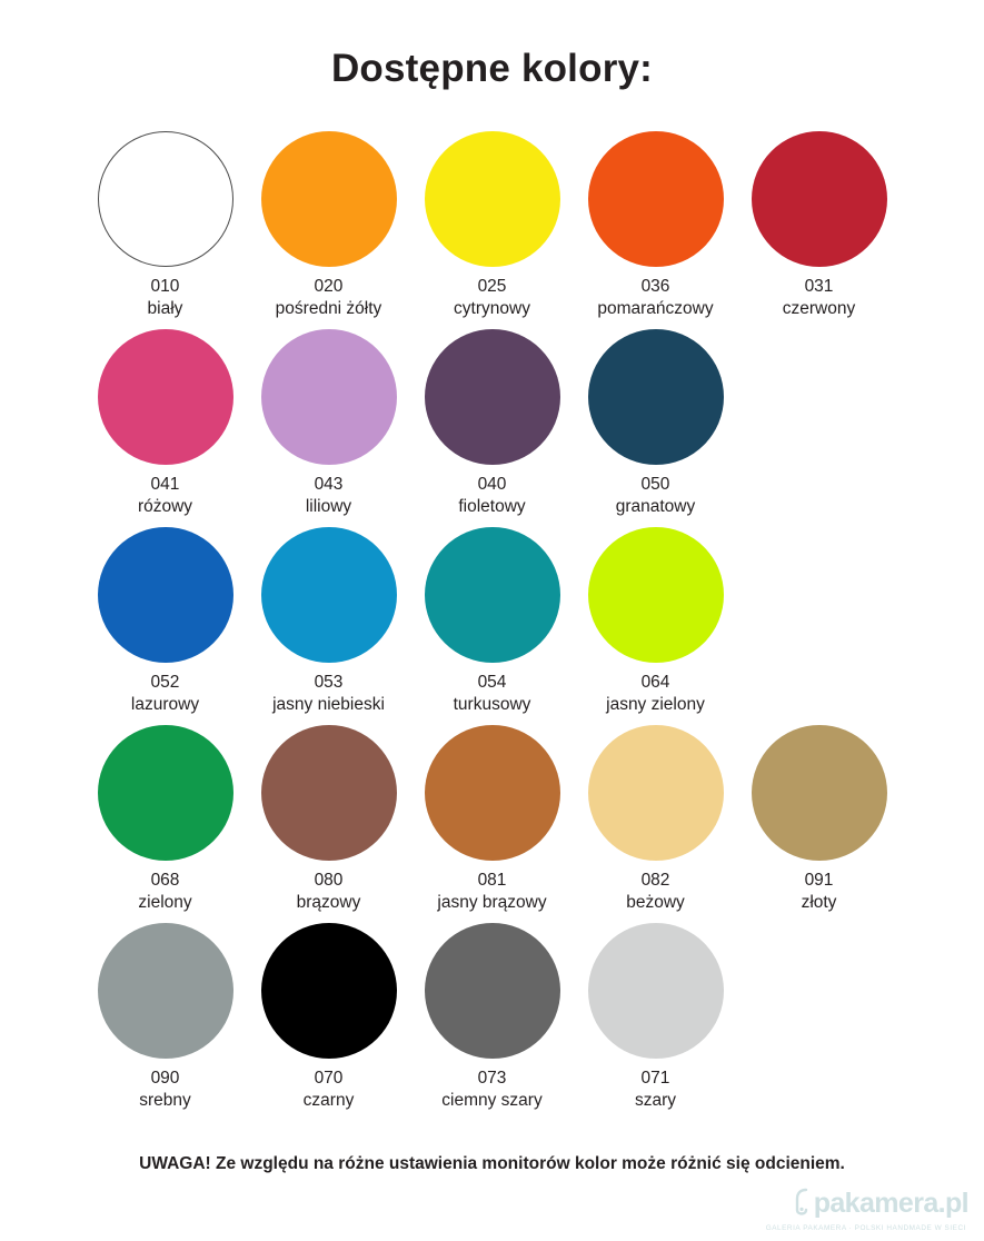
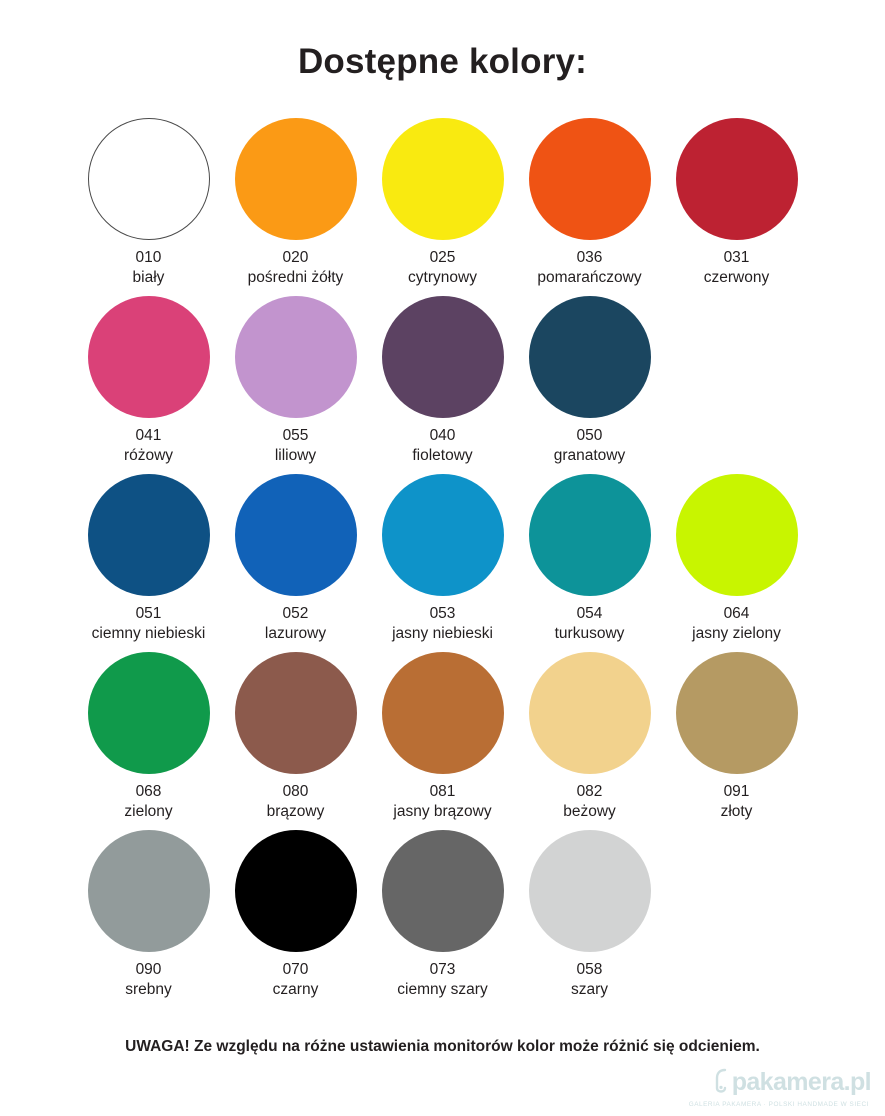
  Dostępne kolory:
  010
  biały
  020
  pośredni żółty
  025
  cytrynowy
  036
  pomarańczowy
  031
  czerwony
  041
  różowy
- 043
+ 055
  liliowy
  040
  fioletowy
  050
  granatowy
+ 051
+ ciemny niebieski
  052
  lazurowy
  053
  jasny niebieski
  054
  turkusowy
  064
  jasny zielony
  068
  zielony
  080
  brązowy
  081
  jasny brązowy
  082
  beżowy
  091
  złoty
  090
  srebny
  070
  czarny
  073
  ciemny szary
- 071
+ 058
  szary
  UWAGA! Ze względu na różne ustawienia monitorów kolor może różnić się odcieniem.
  pakamera.pl
